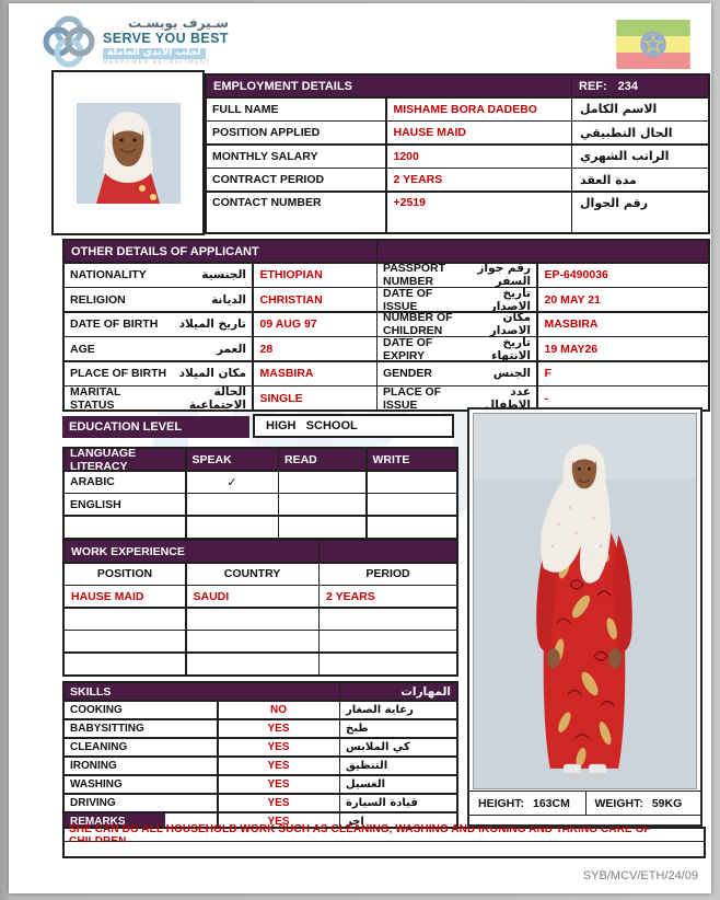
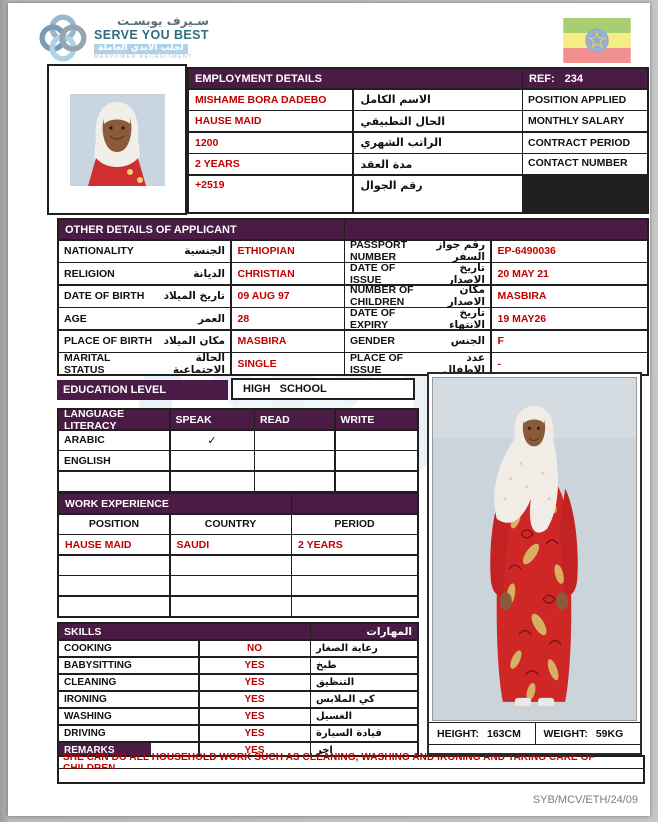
  سـيرف يوبسـت
  SERVE YOU BEST
  لجلب الايدي العاملة
  EMPLOYMENT DETAILS
  REF:
  234
- FULL NAME
  MISHAME BORA DADEBO
  الاسم الكامل
  POSITION APPLIED
  HAUSE MAID
  الحال التطبيقي
  MONTHLY SALARY
  1200
  الراتب الشهري
  CONTRACT PERIOD
  2 YEARS
  مدة العقد
  CONTACT NUMBER
  +2519
  رقم الجوال
  OTHER DETAILS OF APPLICANT
  NATIONALITY
  الجنسية
  ETHIOPIAN
  PASSPORT NUMBER
  رقم جواز السفر
  EP-6490036
  RELIGION
  الديانة
  CHRISTIAN
  DATE OF ISSUE
  تاريخ الاصدار
  20 MAY 21
  DATE OF BIRTH
  تاريخ الميلاد
  09 AUG 97
  NUMBER OF CHILDREN
  مكان الاصدار
  MASBIRA
  AGE
  العمر
  28
  DATE OF EXPIRY
  تاريخ الانتهاء
  19 MAY26
  PLACE OF BIRTH
  مكان الميلاد
  MASBIRA
  GENDER
  الجنس
  F
  MARITAL STATUS
  الحالة الاجتماعية
  SINGLE
  PLACE OF ISSUE
  عدد الاطفال
  -
  EDUCATION LEVEL
  HIGH SCHOOL
  LANGUAGE LITERACY
  SPEAK
  READ
  WRITE
  ARABIC
  ✓
  ENGLISH
  WORK EXPERIENCE
  POSITION
  COUNTRY
  PERIOD
  HAUSE MAID
  SAUDI
  2 YEARS
  SKILLS
  المهارات
  COOKING
  NO
  رعاية الصغار
  BABYSITTING
  YES
  طبخ
  CLEANING
  YES
- كي الملابس
+ التنظيق
  IRONING
  YES
- التنظيق
+ كي الملابس
  WASHING
  YES
  الغسيل
  DRIVING
  YES
  قيادة السيارة
  REMARKS
  YES
  اخر
  SHE CAN DO ALL HOUSEHOLD WORK SUCH AS CLEANING, WASHING AND IRONING AND TAKING CARE OF CHILDREN.
  HEIGHT:
  163CM
  WEIGHT:
  59KG
  SYB/MCV/ETH/24/09
